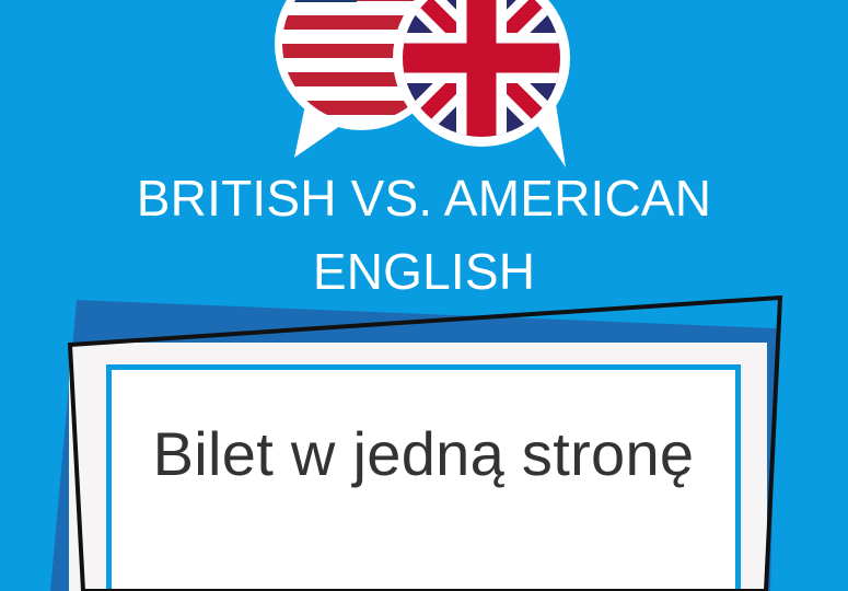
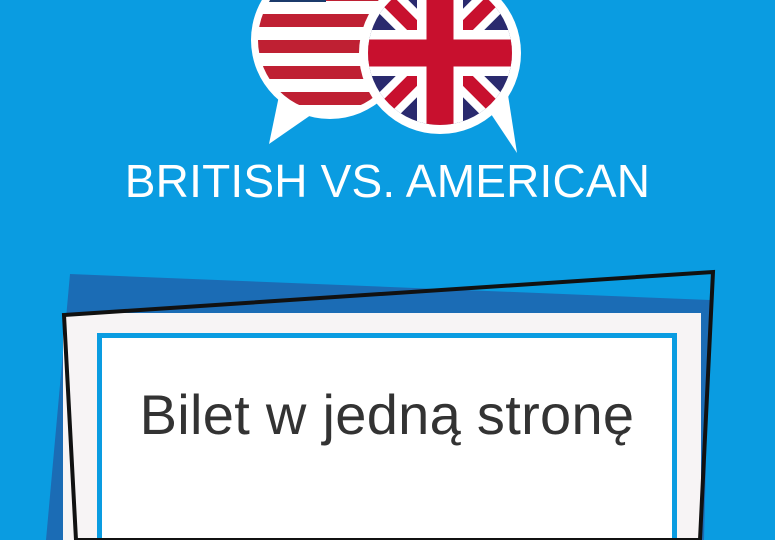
  BRITISH VS. AMERICAN
- ENGLISH
  Bilet w jedną stronę
